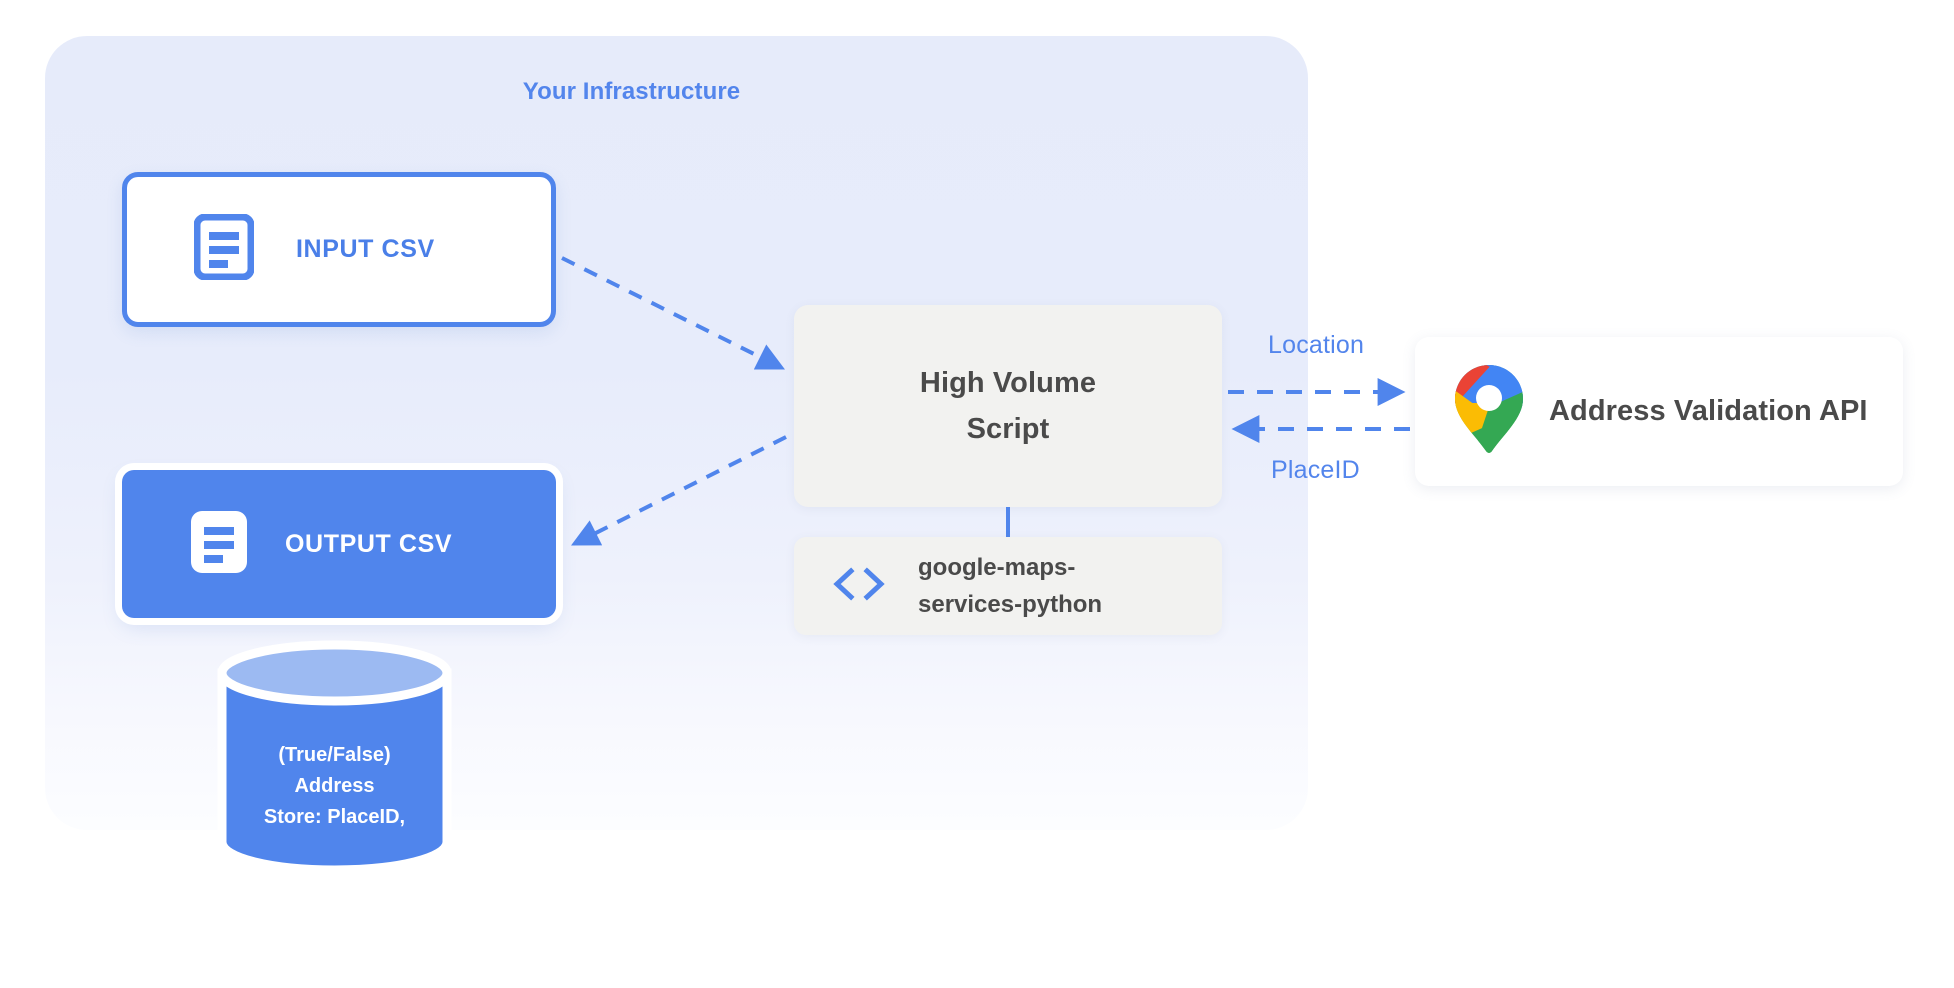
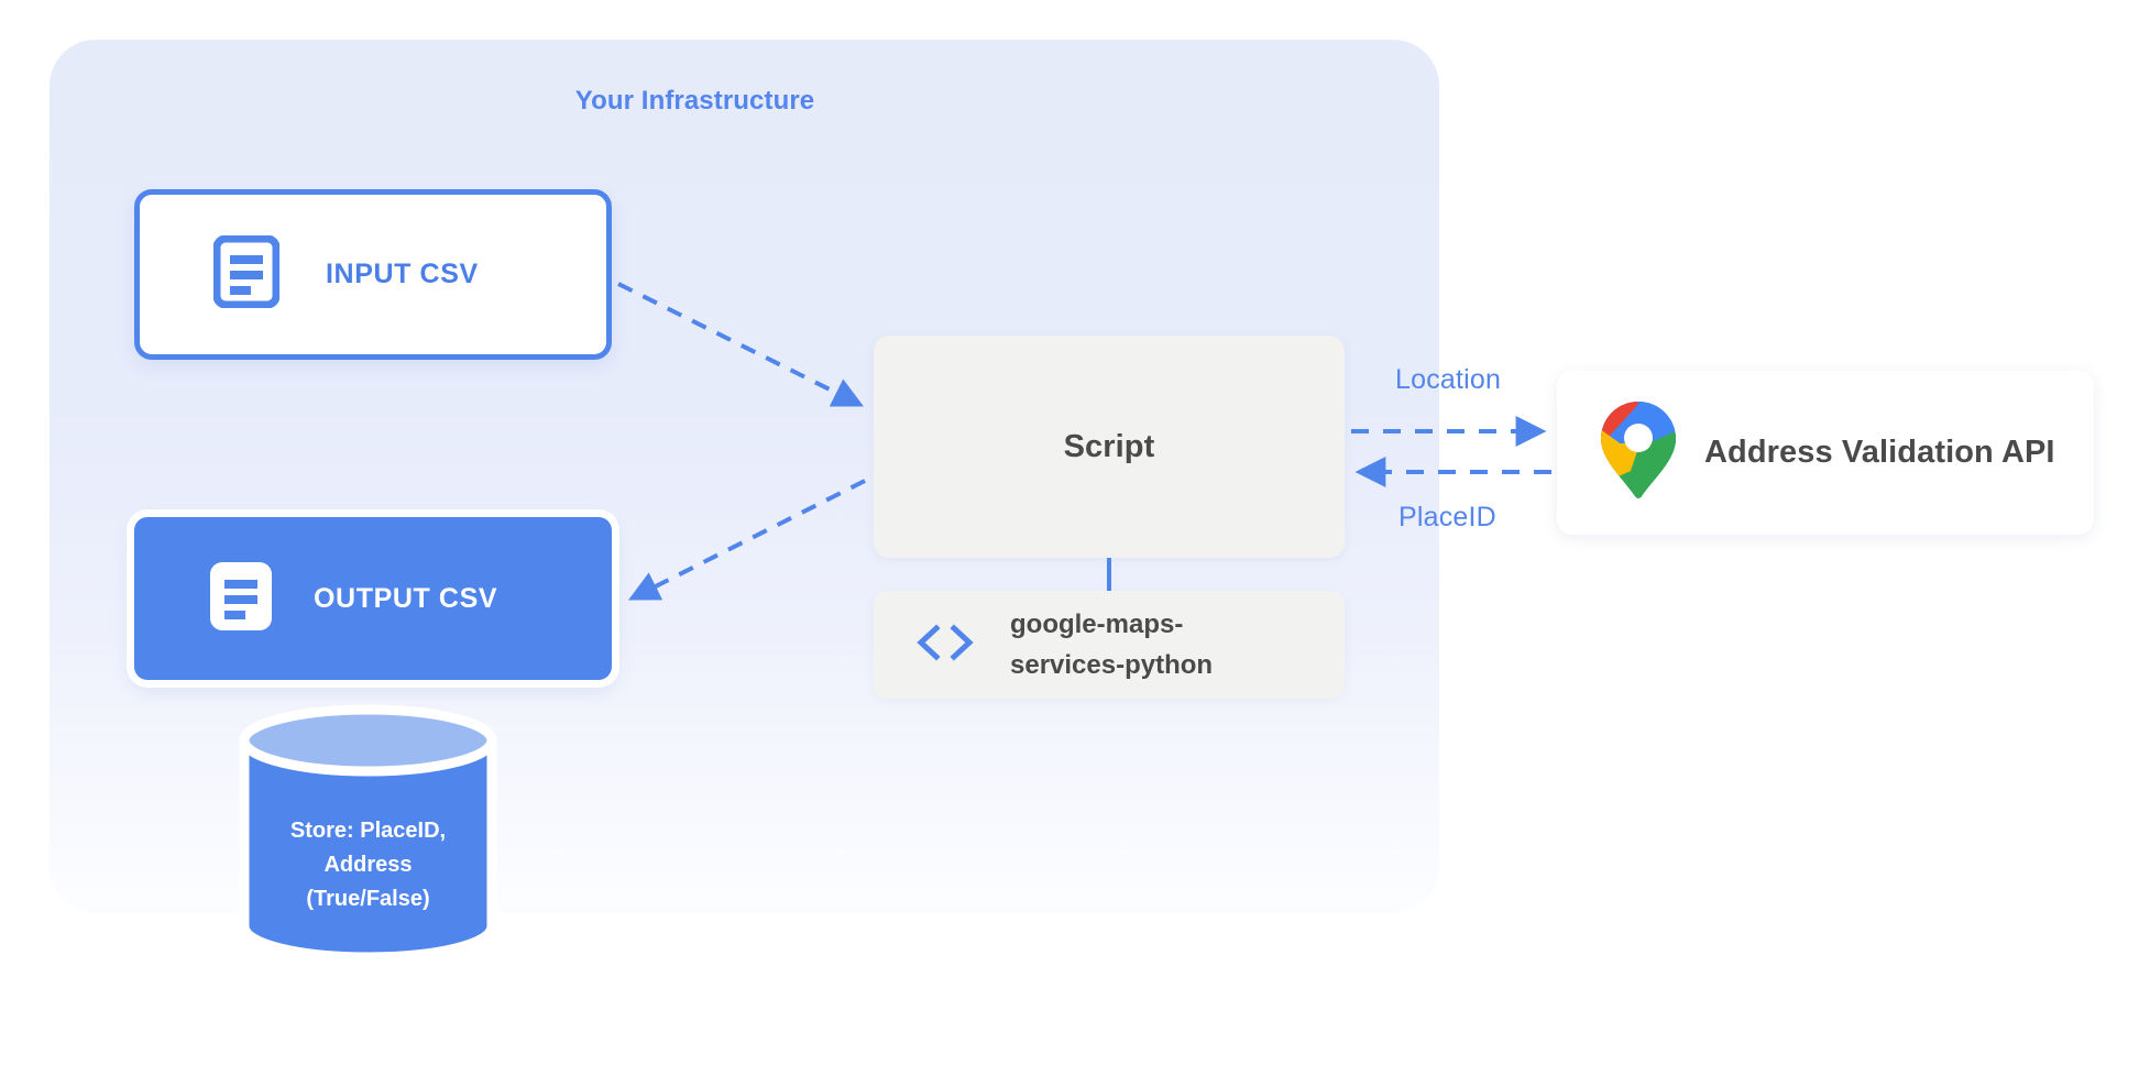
  Your Infrastructure
  Location
  PlaceID
  INPUT CSV
  OUTPUT CSV
- High Volume
  Script
  google-maps-
  services-python
  Address Validation API
- (True/False)
+ Store: PlaceID,
  Address
- Store: PlaceID,
+ (True/False)
